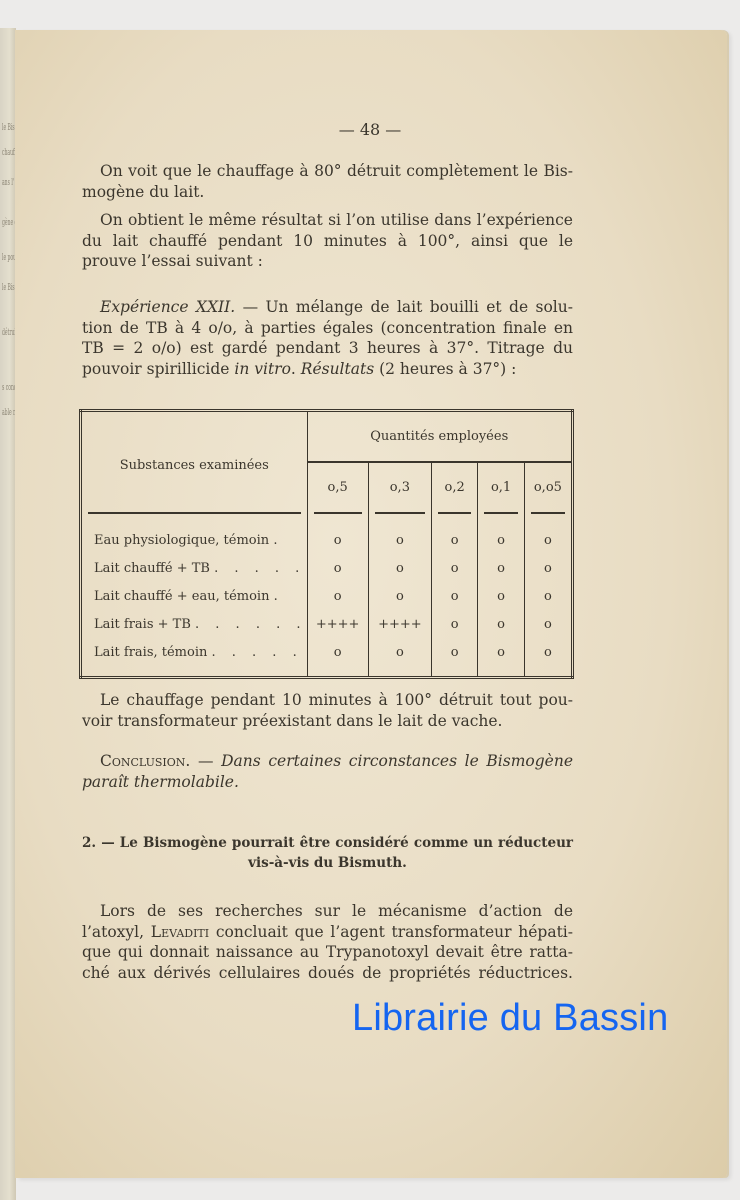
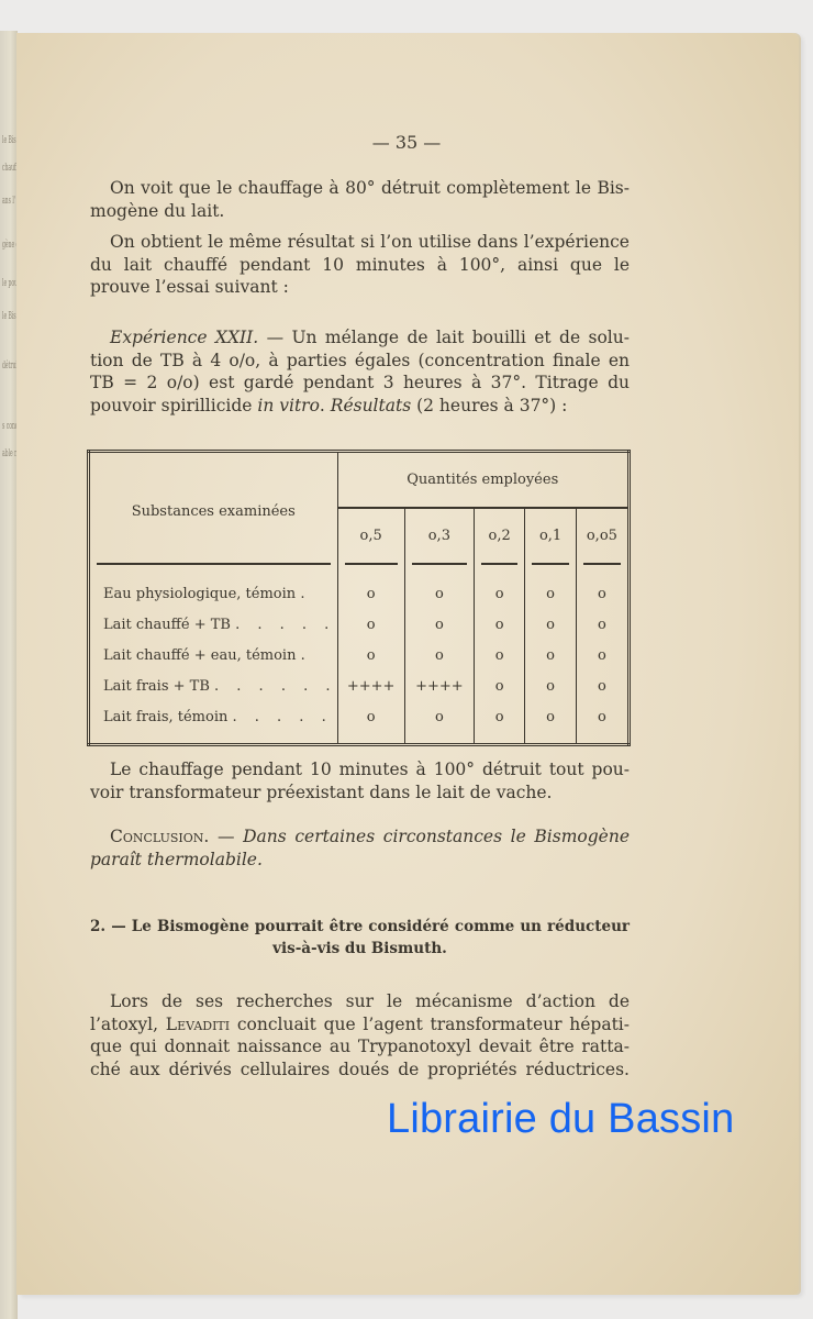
  le Bis
  chauf
  ans l'
  gène
  le po
  le Bis
  détru
  s con
  able
- — 48 —
+ — 35 —
  On voit que le chauffage à 80° détruit complètement le Bis-
  mogène du lait.
  On obtient le même résultat si l’on utilise dans l’expérience
  du lait chauffé pendant 10 minutes à 100°, ainsi que le
  prouve l’essai suivant :
  Expérience XXII. — Un mélange de lait bouilli et de solu-
  tion de TB à 4 o/o, à parties égales (concentration finale en
  TB = 2 o/o) est gardé pendant 3 heures à 37°. Titrage du
  pouvoir spirillicide in vitro. Résultats (2 heures à 37°) :
  Substances examinées	Quantités employées
  o,5	o,3	o,2	o,1	o,o5
  Eau physiologique, témoin .	o	o	o	o	o
  Lait chauffé + TB . . . . .	o	o	o	o	o
  Lait chauffé + eau, témoin .	o	o	o	o	o
  Lait frais + TB . . . . . .	++++	++++	o	o	o
  Lait frais, témoin . . . . .	o	o	o	o	o
  Le chauffage pendant 10 minutes à 100° détruit tout pou-
  voir transformateur préexistant dans le lait de vache.
  Conclusion. — Dans certaines circonstances le Bismogène
  paraît thermolabile.
  2. — Le Bismogène pourrait être considéré comme un réducteur
  vis-à-vis du Bismuth.
  Lors de ses recherches sur le mécanisme d’action de
  l’atoxyl, Levaditi concluait que l’agent transformateur hépati-
  que qui donnait naissance au Trypanotoxyl devait être ratta-
  ché aux dérivés cellulaires doués de propriétés réductrices.
  Librairie du Bassin
